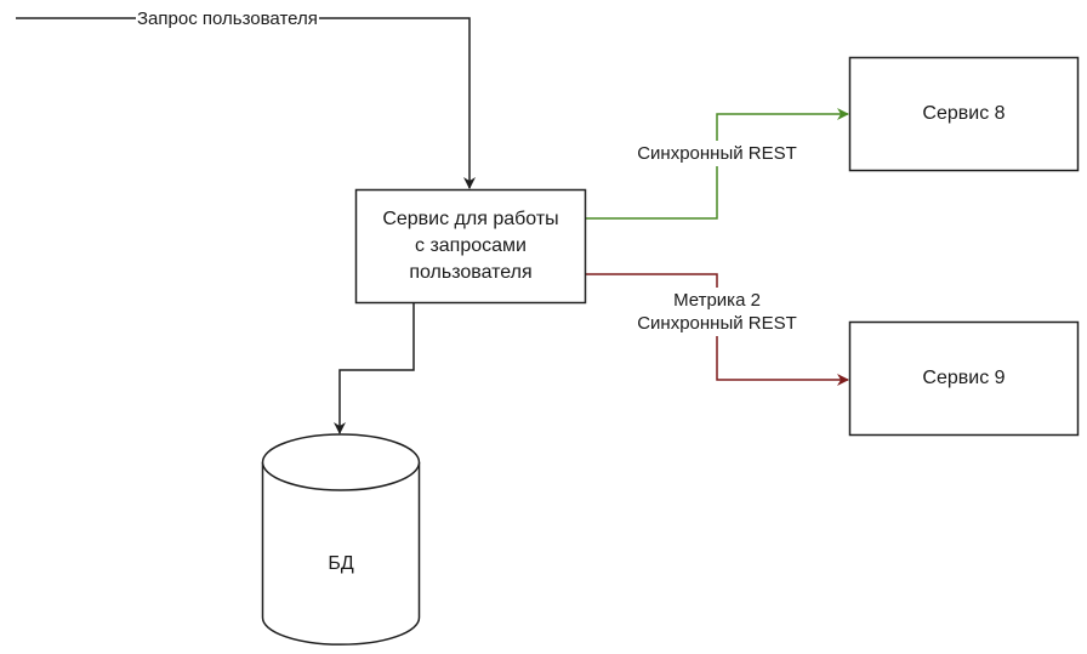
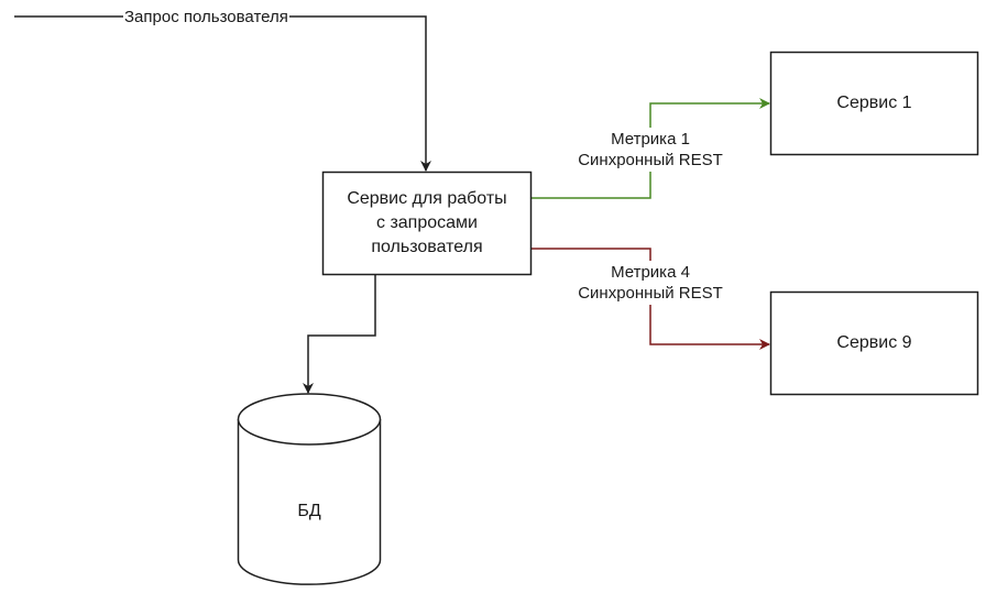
  Запрос пользователя
+ Метрика 1
  Синхронный REST
- Метрика 2
+ Метрика 4
  Синхронный REST
  Сервис для работы
  с запросами
  пользователя
- Сервис 8
+ Сервис 1
  Сервис 9
  БД
